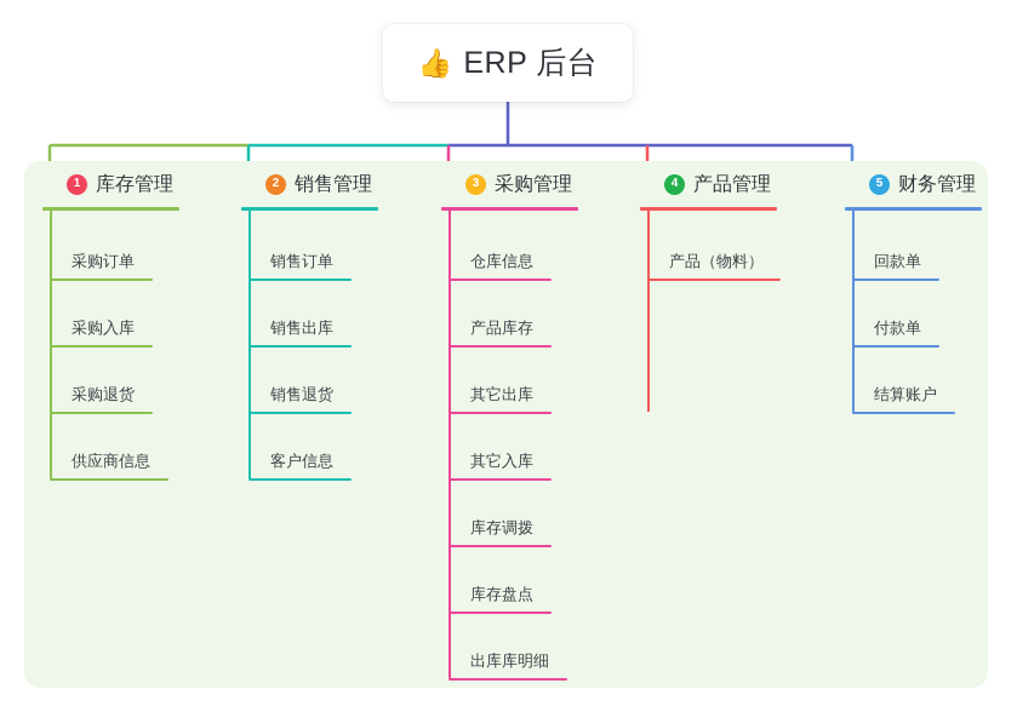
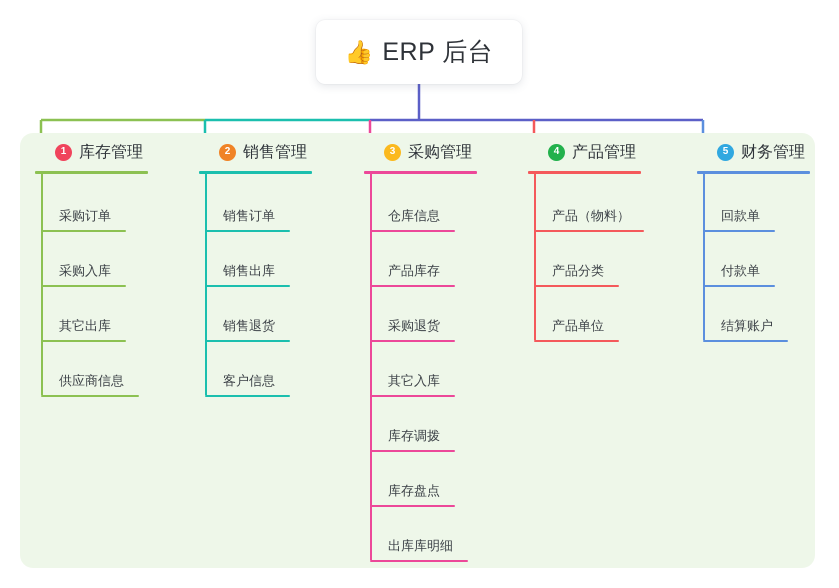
  👍
  ERP 后台
  1
  库存管理
  采购订单
  采购入库
- 采购退货
+ 其它出库
  供应商信息
  2
  销售管理
  销售订单
  销售出库
  销售退货
  客户信息
  3
  采购管理
  仓库信息
  产品库存
- 其它出库
+ 采购退货
  其它入库
  库存调拨
  库存盘点
  出库库明细
  4
  产品管理
  产品（物料）
+ 产品分类
+ 产品单位
  5
  财务管理
  回款单
  付款单
  结算账户
